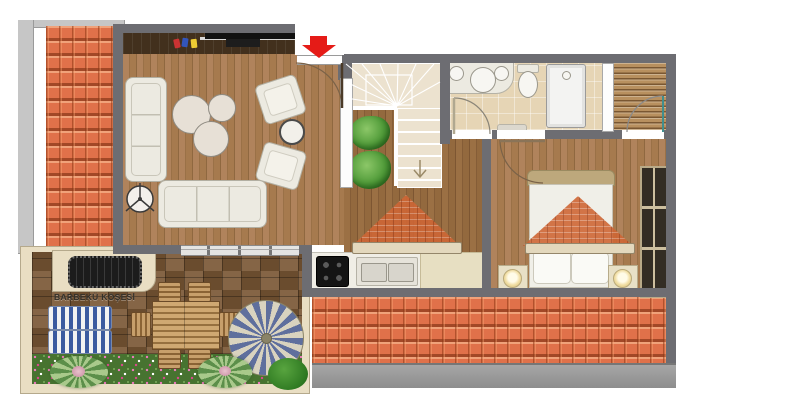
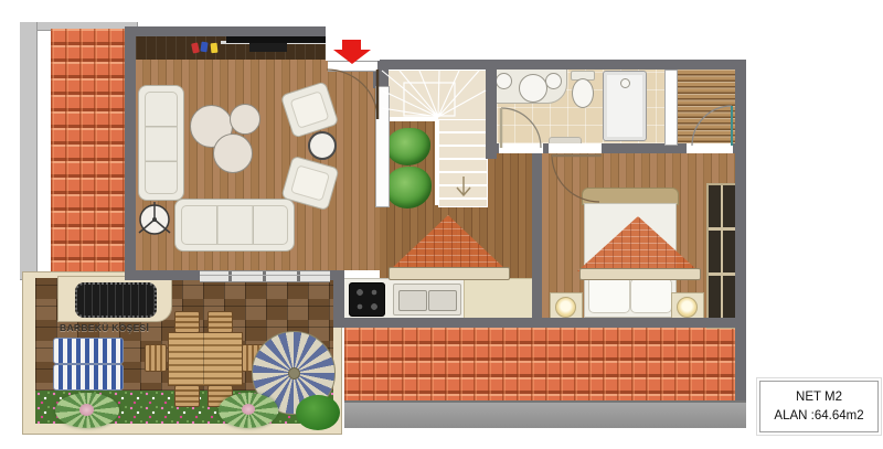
  BARBEKÜ KÖŞESİ
+ NET M2
+ ALAN :64.64m2
